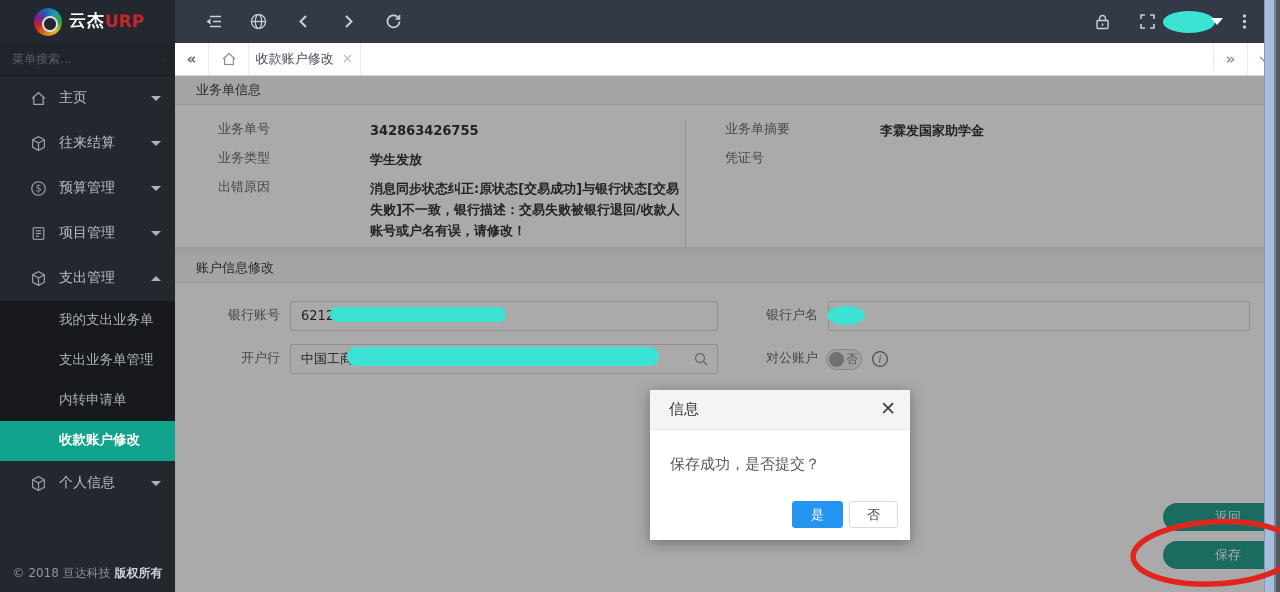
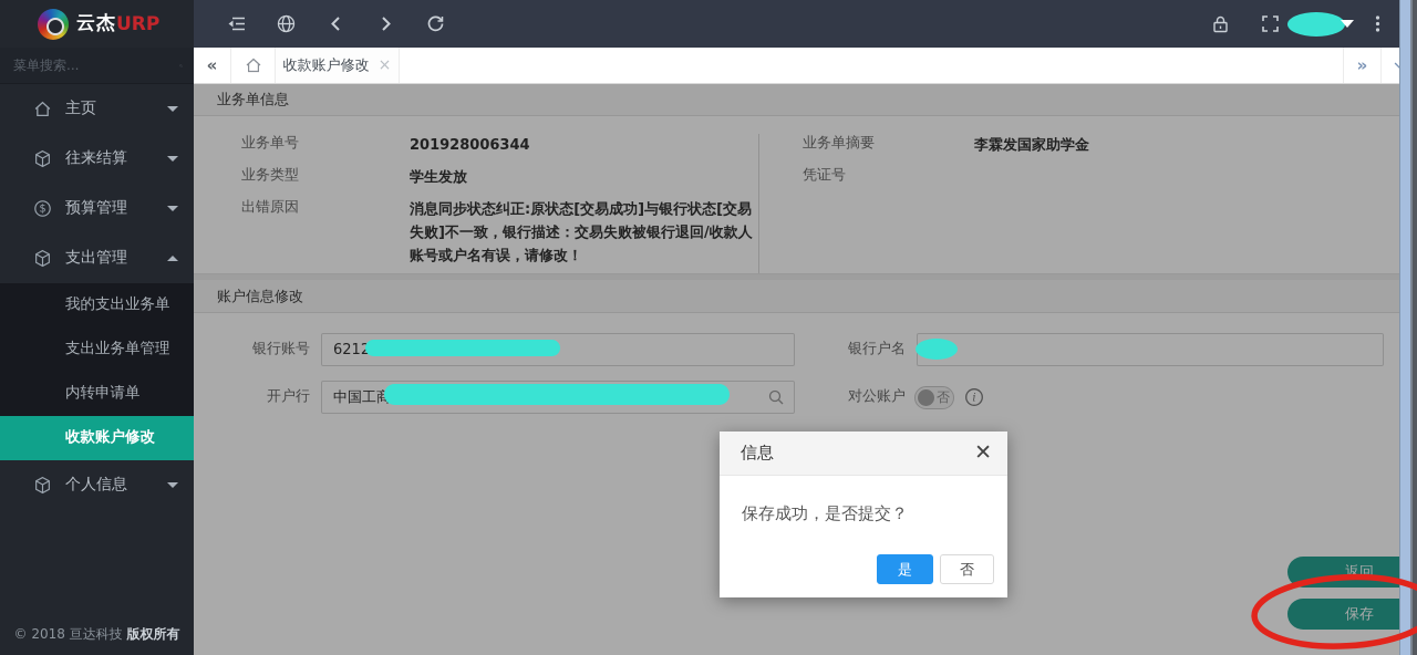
  云杰
  URP
  菜单搜索...
  主页
  往来结算
  $
  预算管理
- 项目管理
  支出管理
  我的支出业务单
  支出业务单管理
  内转申请单
  收款账户修改
  个人信息
  © 2018 亘达科技 版权所有
  «
  收款账户修改
  ×
  »
  业务单信息
  业务单号
- 342863426755
+ 201928006344
  业务类型
  学生发放
  出错原因
  消息同步状态纠正:原状态[交易成功]与银行状态[交易失败]不一致，银行描述：交易失败被银行退回/收款人账号或户名有误，请修改！
  业务单摘要
  李霖发国家助学金
  凭证号
  账户信息修改
  银行账号
  银行户名
  开户行
  对公账户
  否
  i
  返回
  保存
  信息
  ✕
  保存成功，是否提交？
  是
  否
